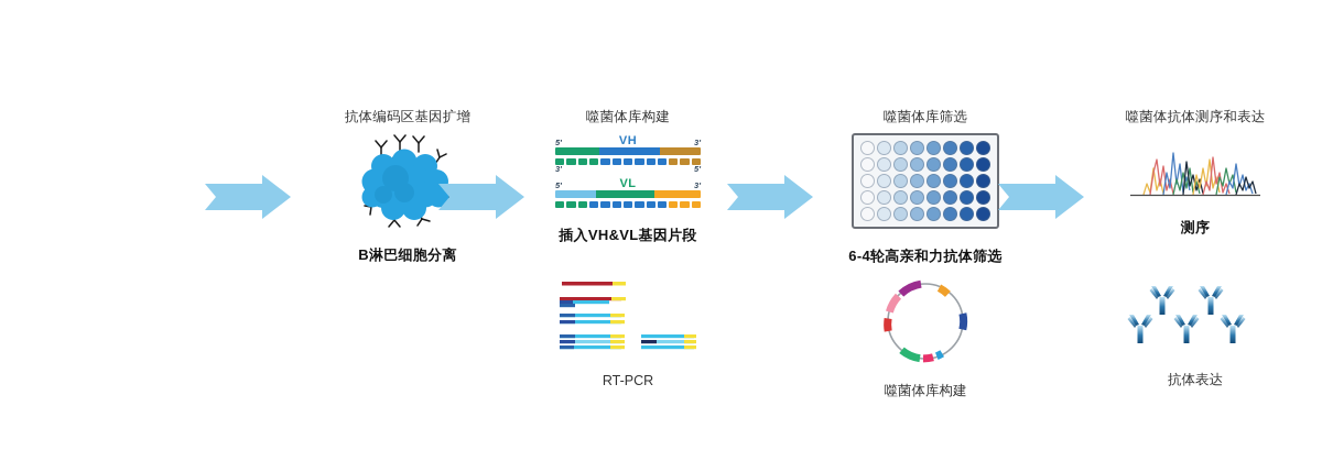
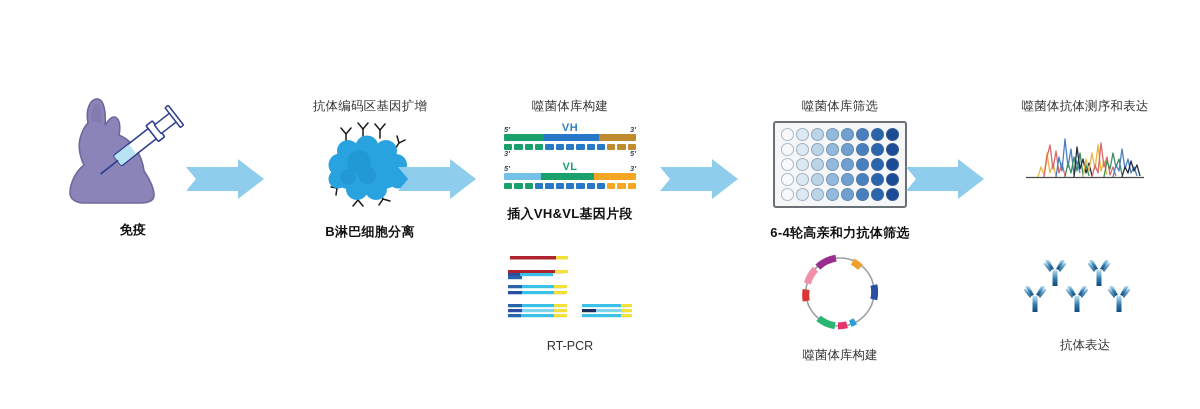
+ 免疫
  抗体编码区基因扩增
  B淋巴细胞分离
  噬菌体库构建
  5'
  VH
  3'
  3'
  5'
  5'
  VL
  3'
  插入VH&VL基因片段
  噬菌体库筛选
  6-4轮高亲和力抗体筛选
  噬菌体抗体测序和表达
- 测序
  RT-PCR
  噬菌体库构建
  抗体表达
